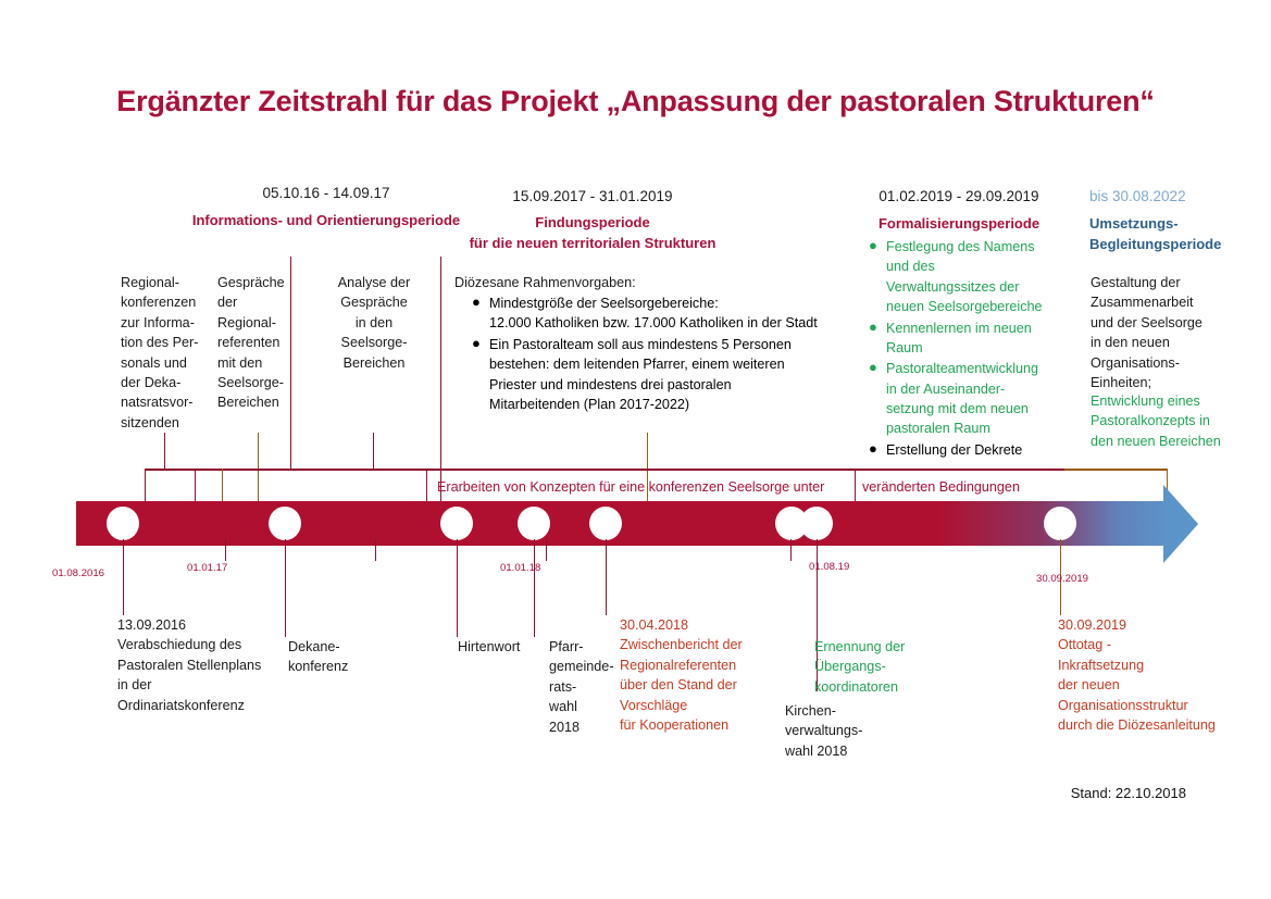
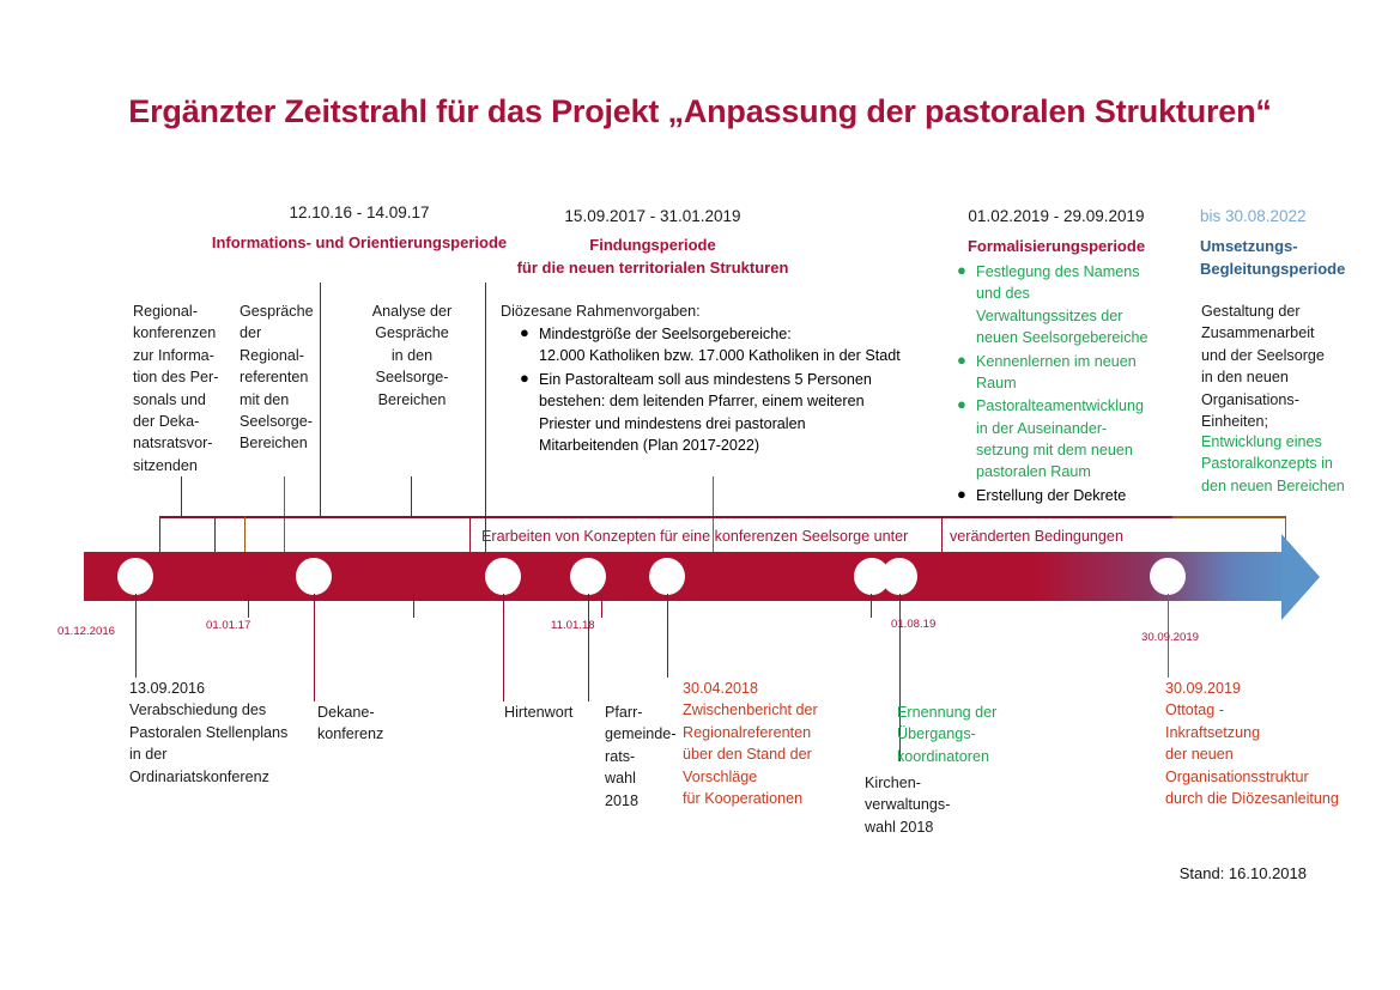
  Ergänzter Zeitstrahl für das Projekt „Anpassung der pastoralen Strukturen“
- 05.10.16 - 14.09.17
+ 12.10.16 - 14.09.17
  Informations- und Orientierungsperiode
  15.09.2017 - 31.01.2019
  Findungsperiode
  für die neuen territorialen Strukturen
  01.02.2019 - 29.09.2019
  Formalisierungsperiode
  bis 30.08.2022
  Umsetzungs-
  Begleitungsperiode
  Regional-
  konferenzen
  zur Informa-
  tion des Per-
  sonals und
  der Deka-
  natsratsvor-
  sitzenden
  Gespräche
  der
  Regional-
  referenten
  mit den
  Seelsorge-
  Bereichen
  Analyse der
  Gespräche
  in den
  Seelsorge-
  Bereichen
  Diözesane Rahmenvorgaben:
  ●
  Mindestgröße der Seelsorgebereiche:
  12.000 Katholiken bzw. 17.000 Katholiken in der Stadt
  ●
  Ein Pastoralteam soll aus mindestens 5 Personen
  bestehen: dem leitenden Pfarrer, einem weiteren
  Priester und mindestens drei pastoralen
  Mitarbeitenden (Plan 2017-2022)
  ●
  Festlegung des Namens
  und des
  Verwaltungssitzes der
  neuen Seelsorgebereiche
  ●
  Kennenlernen im neuen
  Raum
  ●
  Pastoralteamentwicklung
  in der Auseinander-
  setzung mit dem neuen
  pastoralen Raum
  ●
  Erstellung der Dekrete
  Gestaltung der
  Zusammenarbeit
  und der Seelsorge
  in den neuen
  Organisations-
  Einheiten;
  Entwicklung eines
  Pastoralkonzepts in
  den neuen Bereichen
  Erarbeiten von Konzepten für eine konferenzen Seelsorge unter
  veränderten Bedingungen
- 01.08.2016
+ 01.12.2016
  01.01.17
- 01.01.18
+ 11.01.18
  01.08.19
  30.09.2019
  13.09.2016
  Verabschiedung des
  Pastoralen Stellenplans
  in der
  Ordinariatskonferenz
  Dekane-
  konferenz
  Hirtenwort
  Pfarr-
  gemeinde-
  rats-
  wahl
  2018
  30.04.2018
  Zwischenbericht der
  Regionalreferenten
  über den Stand der
  Vorschläge
  für Kooperationen
  Ernennung der
  Übergangs-
  koordinatoren
  Kirchen-
  verwaltungs-
  wahl 2018
  30.09.2019
  Ottotag -
  Inkraftsetzung
  der neuen
  Organisationsstruktur
  durch die Diözesanleitung
- Stand: 22.10.2018
+ Stand: 16.10.2018
